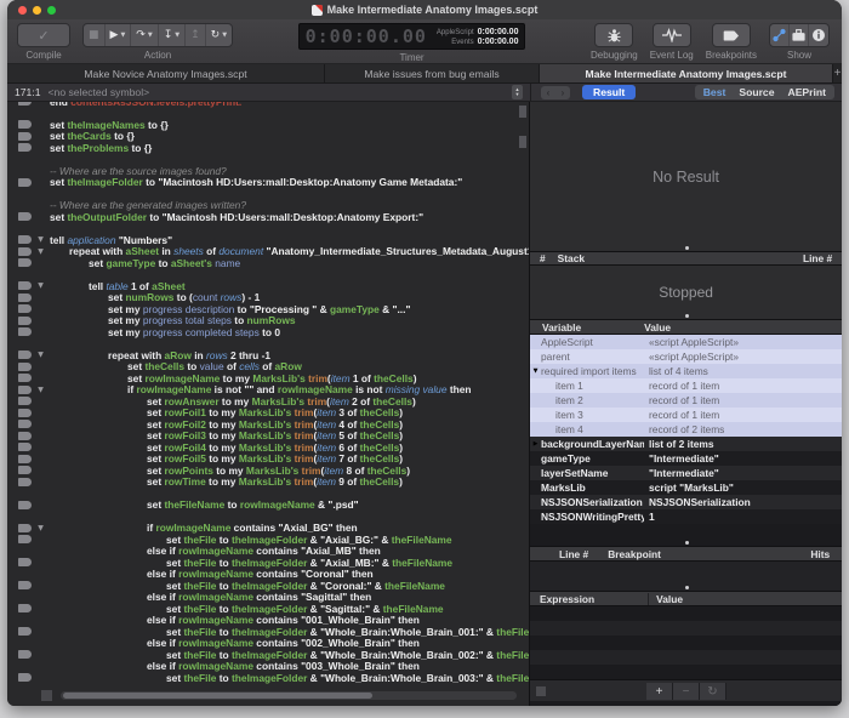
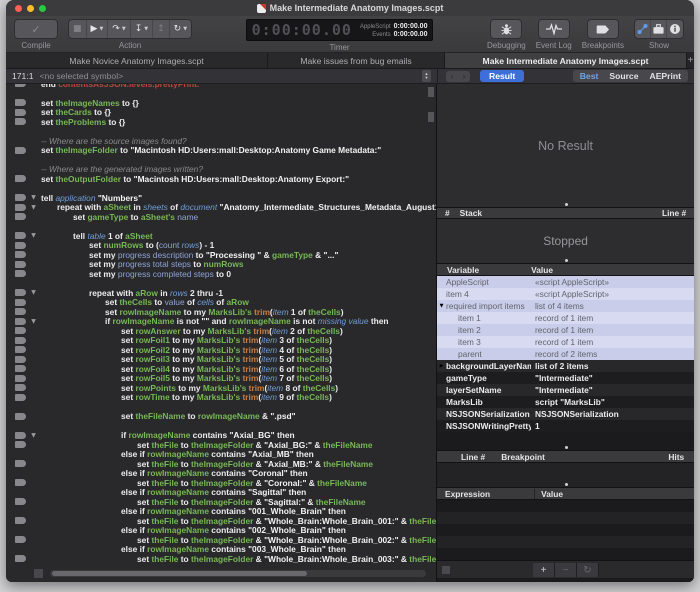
  Make Intermediate Anatomy Images.scpt
  ✓
  Compile
  ■
  ▶
  ↷
  ↧
  ↥
  ↻
  Action
  0:00:00.00
  Timer
  Debugging
  Event Log
  Breakpoints
  Show
  Make Novice Anatomy Images.scpt
  Make issues from bug emails
  Make Intermediate Anatomy Images.scpt
  +
  171:1
  <no selected symbol>
  Result
  Best
  Source
  AEPrint
  end contentsAsJSON.levels.prettyPrint.
  set theImageNames to {}
  set theCards to {}
  set theProblems to {}
  -- Where are the source images found?
  set theImageFolder to "Macintosh HD:Users:mall:Desktop:Anatomy Game Metadata:"
  -- Where are the generated images written?
  set theOutputFolder to "Macintosh HD:Users:mall:Desktop:Anatomy Export:"
  tell application "Numbers"
  repeat with aSheet in sheets of document "Anatomy_Intermediate_Structures_Metadata_August
  set gameType to aSheet's name
  tell table 1 of aSheet
  set numRows to (count rows) - 1
  set my progress description to "Processing " & gameType & "..."
  set my progress total steps to numRows
  set my progress completed steps to 0
  repeat with aRow in rows 2 thru -1
  set theCells to value of cells of aRow
  set rowImageName to my MarksLib's trim(item 1 of theCells)
  if rowImageName is not "" and rowImageName is not missing value then
  set rowAnswer to my MarksLib's trim(item 2 of theCells)
  set rowFoil1 to my MarksLib's trim(item 3 of theCells)
  set rowFoil2 to my MarksLib's trim(item 4 of theCells)
  set rowFoil3 to my MarksLib's trim(item 5 of theCells)
  set rowFoil4 to my MarksLib's trim(item 6 of theCells)
  set rowFoil5 to my MarksLib's trim(item 7 of theCells)
  set rowPoints to my MarksLib's trim(item 8 of theCells)
  set rowTime to my MarksLib's trim(item 9 of theCells)
  set theFileName to rowImageName & ".psd"
  if rowImageName contains "Axial_BG" then
  set theFile to theImageFolder & "Axial_BG:" & theFileName
  else if rowImageName contains "Axial_MB" then
  set theFile to theImageFolder & "Axial_MB:" & theFileName
  else if rowImageName contains "Coronal" then
  set theFile to theImageFolder & "Coronal:" & theFileName
  else if rowImageName contains "Sagittal" then
  set theFile to theImageFolder & "Sagittal:" & theFileName
  else if rowImageName contains "001_Whole_Brain" then
  set theFile to theImageFolder & "Whole_Brain:Whole_Brain_001:" & theFile
  else if rowImageName contains "002_Whole_Brain" then
  set theFile to theImageFolder & "Whole_Brain:Whole_Brain_002:" & theFile
  else if rowImageName contains "003_Whole_Brain" then
  set theFile to theImageFolder & "Whole_Brain:Whole_Brain_003:" & theFile
  No Result
  #
  Stack
  Line #
  Stopped
  Variable
  Value
  AppleScript
  «script AppleScript»
- parent
+ item 4
  «script AppleScript»
  required import items
  list of 4 items
  item 1
  record of 1 item
  item 2
  record of 1 item
  item 3
  record of 1 item
- item 4
+ parent
  record of 2 items
  backgroundLayerNam
  list of 2 items
  gameType
  "Intermediate"
  layerSetName
  "Intermediate"
  MarksLib
  script "MarksLib"
  NSJSONSerialization
  NSJSONSerialization
  NSJSONWritingPretty
  1
  Line #
  Breakpoint
  Hits
  Expression
  Value
  +
  −
  ↻
